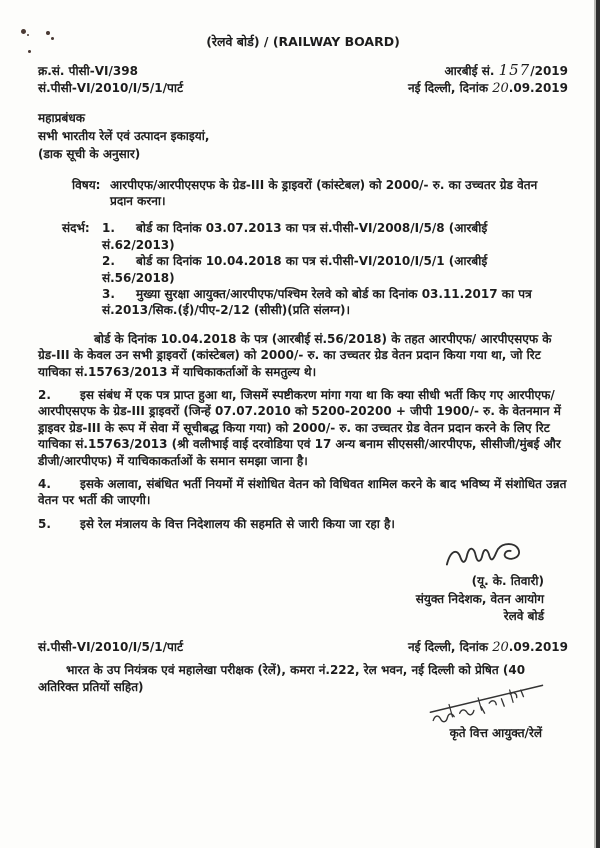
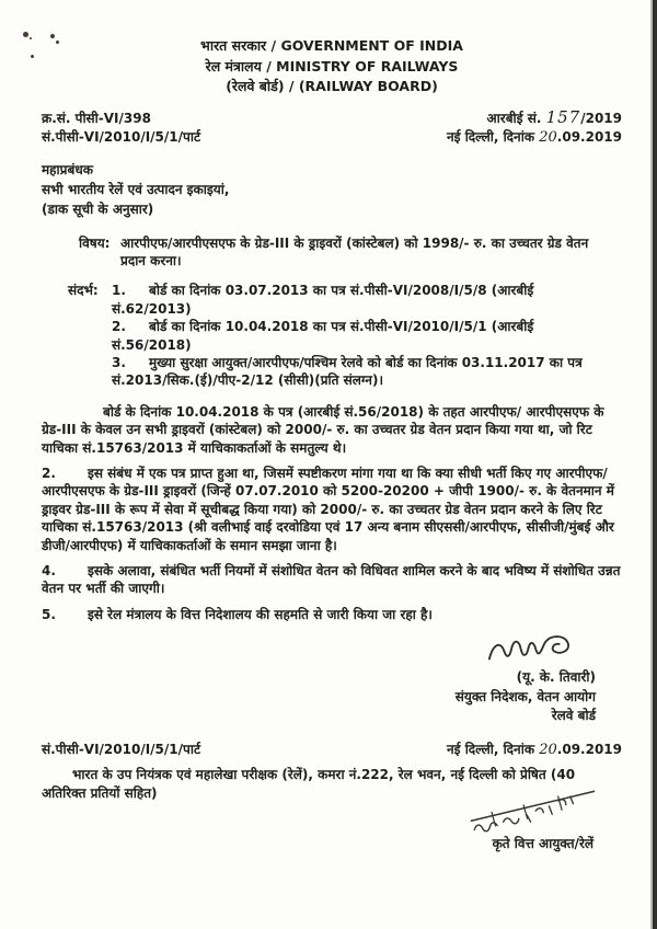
+ भारत सरकार / GOVERNMENT OF INDIA
+ रेल मंत्रालय / MINISTRY OF RAILWAYS
  (रेलवे बोर्ड) / (RAILWAY BOARD)
  क्र.सं. पीसी-VI/398
  आरबीई सं. 157/2019
  सं.पीसी-VI/2010/I/5/1/पार्ट
  नई दिल्ली, दिनांक 20.09.2019
  महाप्रबंधक
  सभी भारतीय रेलें एवं उत्पादन इकाइयां,
  (डाक सूची के अनुसार)
  विषय:
- आरपीएफ/आरपीएसएफ के ग्रेड-III के ड्राइवरों (कांस्टेबल) को 2000/- रु. का उच्चतर ग्रेड वेतन प्रदान करना।
+ आरपीएफ/आरपीएसएफ के ग्रेड-III के ड्राइवरों (कांस्टेबल) को 1998/- रु. का उच्चतर ग्रेड वेतन प्रदान करना।
  संदर्भ:
  1. बोर्ड का दिनांक 03.07.2013 का पत्र सं.पीसी-VI/2008/I/5/8 (आरबीई सं.62/2013)
  2. बोर्ड का दिनांक 10.04.2018 का पत्र सं.पीसी-VI/2010/I/5/1 (आरबीई सं.56/2018)
  3. मुख्या सुरक्षा आयुक्त/आरपीएफ/पश्चिम रेलवे को बोर्ड का दिनांक 03.11.2017 का पत्र सं.2013/सिक.(ई)/पीए-2/12 (सीसी)(प्रति संलग्न)।
  बोर्ड के दिनांक 10.04.2018 के पत्र (आरबीई सं.56/2018) के तहत आरपीएफ/ आरपीएसएफ के ग्रेड-III के केवल उन सभी ड्राइवरों (कांस्टेबल) को 2000/- रु. का उच्चतर ग्रेड वेतन प्रदान किया गया था, जो रिट याचिका सं.15763/2013 में याचिकाकर्ताओं के समतुल्य थे।
  2. इस संबंध में एक पत्र प्राप्त हुआ था, जिसमें स्पष्टीकरण मांगा गया था कि क्या सीधी भर्ती किए गए आरपीएफ/आरपीएसएफ के ग्रेड-III ड्राइवरों (जिन्हें 07.07.2010 को 5200-20200 + जीपी 1900/- रु. के वेतनमान में ड्राइवर ग्रेड-III के रूप में सेवा में सूचीबद्ध किया गया) को 2000/- रु. का उच्चतर ग्रेड वेतन प्रदान करने के लिए रिट याचिका सं.15763/2013 (श्री वलीभाई वाई दरवोडिया एवं 17 अन्य बनाम सीएससी/आरपीएफ, सीसीजी/मुंबई और डीजी/आरपीएफ) में याचिकाकर्ताओं के समान समझा जाना है।
  4. इसके अलावा, संबंधित भर्ती नियमों में संशोधित वेतन को विधिवत शामिल करने के बाद भविष्य में संशोधित उन्नत वेतन पर भर्ती की जाएगी।
  5. इसे रेल मंत्रालय के वित्त निदेशालय की सहमति से जारी किया जा रहा है।
  (यू. के. तिवारी)
  संयुक्त निदेशक, वेतन आयोग
  रेलवे बोर्ड
  सं.पीसी-VI/2010/I/5/1/पार्ट
  नई दिल्ली, दिनांक 20.09.2019
  भारत के उप नियंत्रक एवं महालेखा परीक्षक (रेलें), कमरा नं.222, रेल भवन, नई दिल्ली को प्रेषित (40 अतिरिक्त प्रतियों सहित)
  कृते वित्त आयुक्त/रेलें
